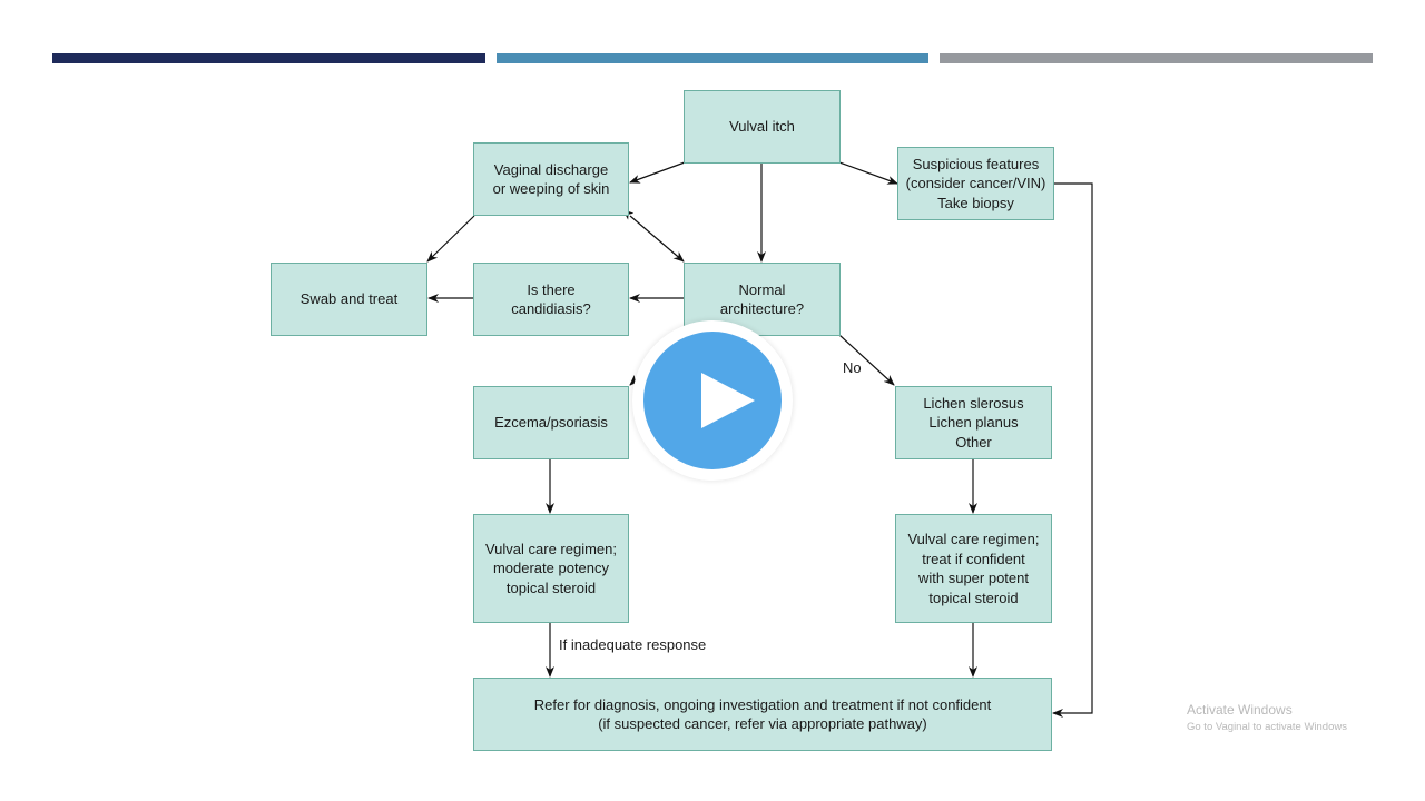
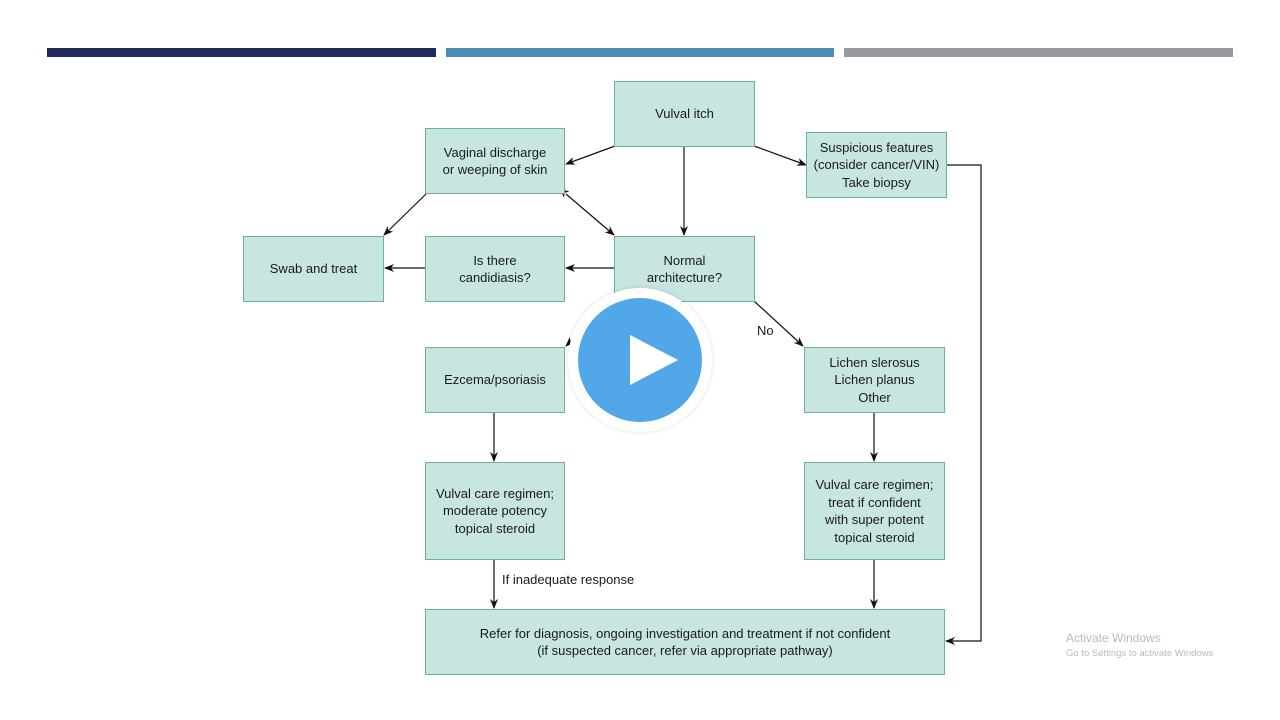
  Vulval itch
  Vaginal discharge
  or weeping of skin
  Suspicious features
  (consider cancer/VIN)
  Take biopsy
  Swab and treat
  Is there
  candidiasis?
  Normal
  architecture?
  Ezcema/psoriasis
  Lichen slerosus
  Lichen planus
  Other
  Vulval care regimen;
  moderate potency
  topical steroid
  Vulval care regimen;
  treat if confident
  with super potent
  topical steroid
  Refer for diagnosis, ongoing investigation and treatment if not confident
  (if suspected cancer, refer via appropriate pathway)
  No
  If inadequate response
  Activate Windows
- Go to Vaginal to activate Windows
+ Go to Settings to activate Windows
